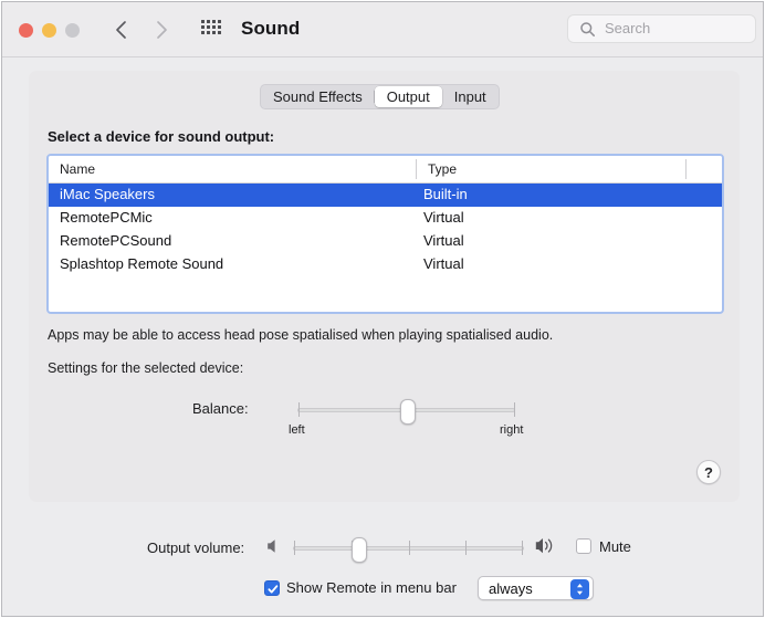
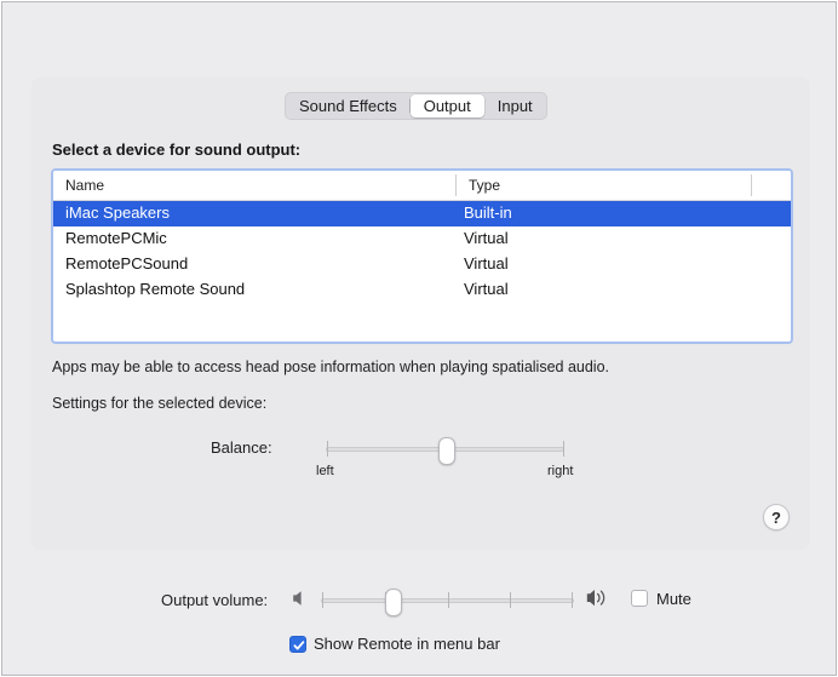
- Sound
- Search
  Sound Effects
  Output
  Input
  Select a device for sound output:
  Name
  Type
  iMac Speakers
  Built-in
  RemotePCMic
  Virtual
  RemotePCSound
  Virtual
  Splashtop Remote Sound
  Virtual
- Apps may be able to access head pose spatialised when playing spatialised audio.
+ Apps may be able to access head pose information when playing spatialised audio.
  Settings for the selected device:
  Balance:
  left
  right
  ?
  Output volume:
  Mute
  Show Remote in menu bar
- always
